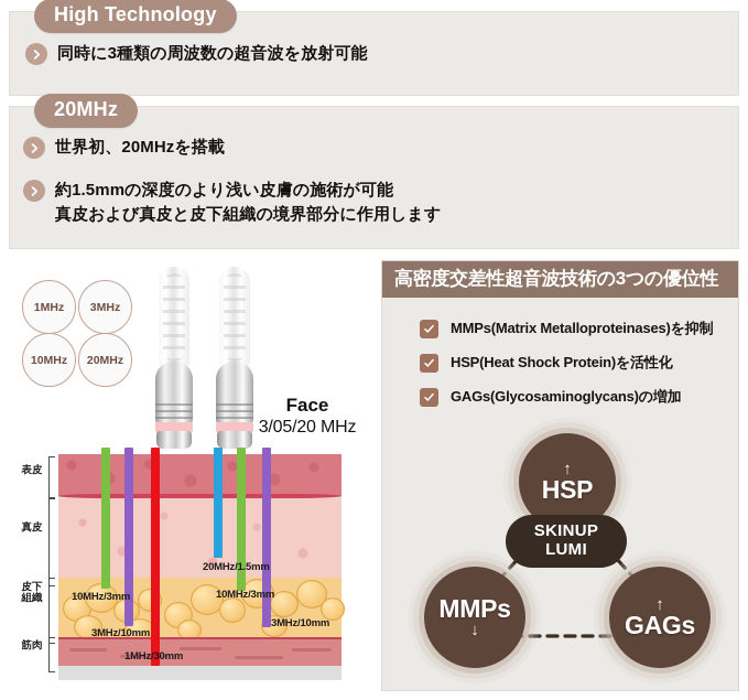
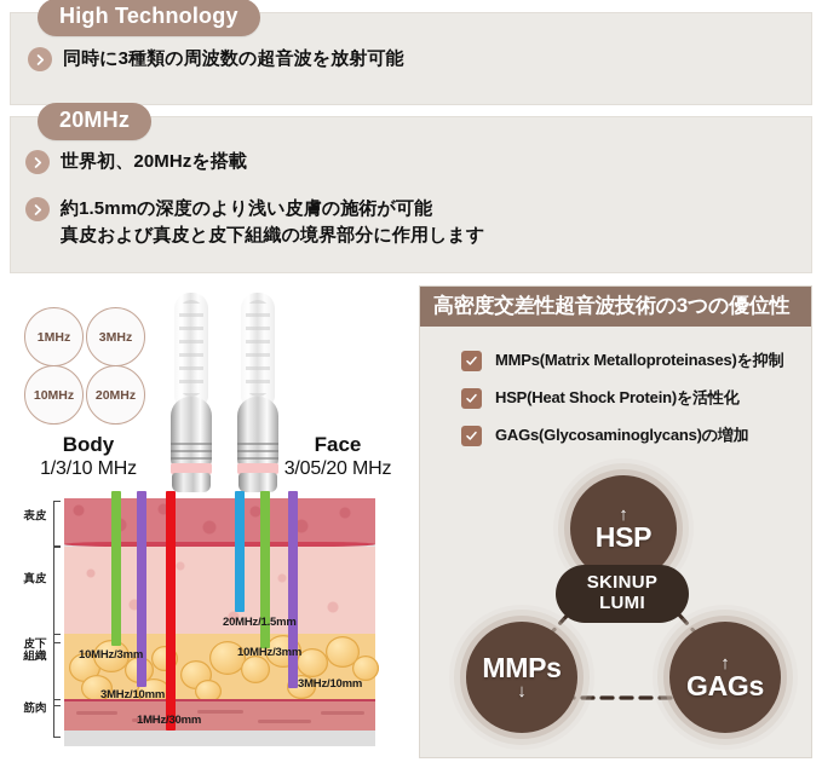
  High Technology
  同時に3種類の周波数の超音波を放射可能
  20MHz
  世界初、20MHzを搭載
  約1.5mmの深度のより浅い皮膚の施術が可能
  真皮および真皮と皮下組織の境界部分に作用します
  1MHz
  3MHz
  10MHz
  20MHz
+ Body
+ 1/3/10 MHz
  Face
  3/05/20 MHz
  表皮
  真皮
  皮下組織
  筋肉
  20MHz/1.5mm
  10MHz/3mm
  10MHz/3mm
  3MHz/10mm
  3MHz/10mm
  1MHz/30mm
  高密度交差性超音波技術の3つの優位性
  MMPs(Matrix Metalloproteinases)を抑制
  HSP(Heat Shock Protein)を活性化
  GAGs(Glycosaminoglycans)の増加
  ↑
  HSP
  MMPs
  ↓
  ↑
  GAGs
  SKINUP
  LUMI
